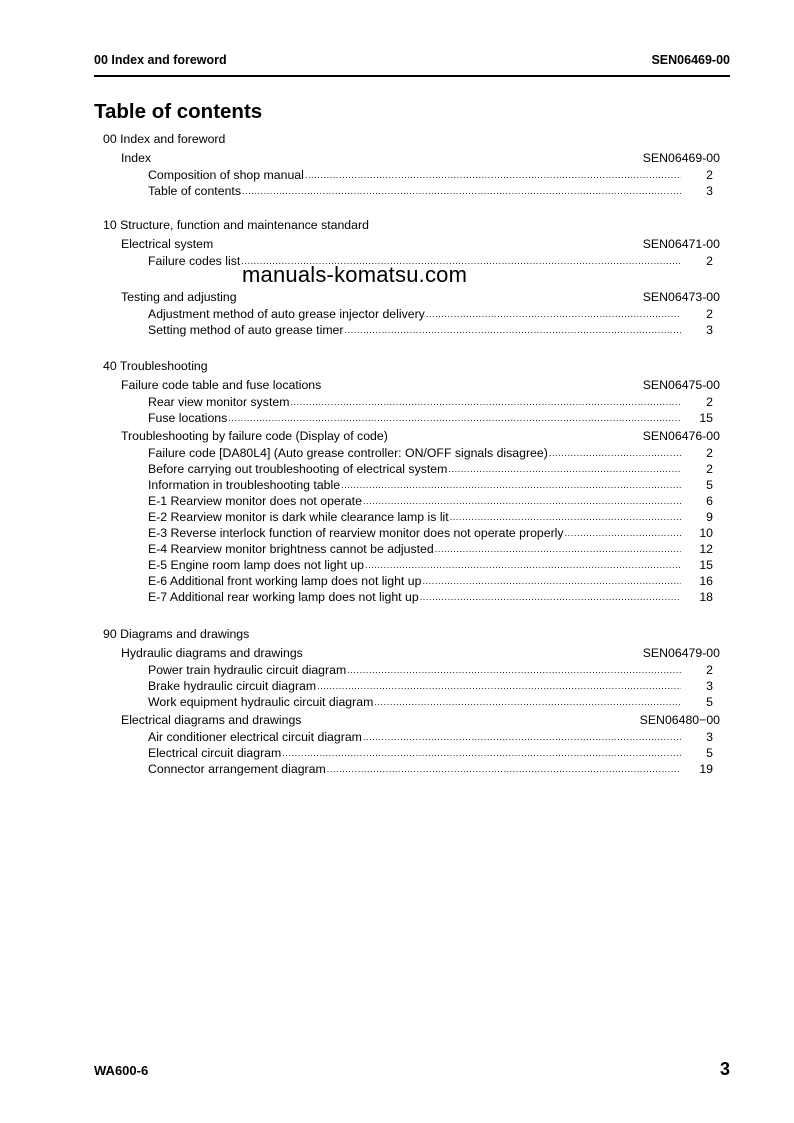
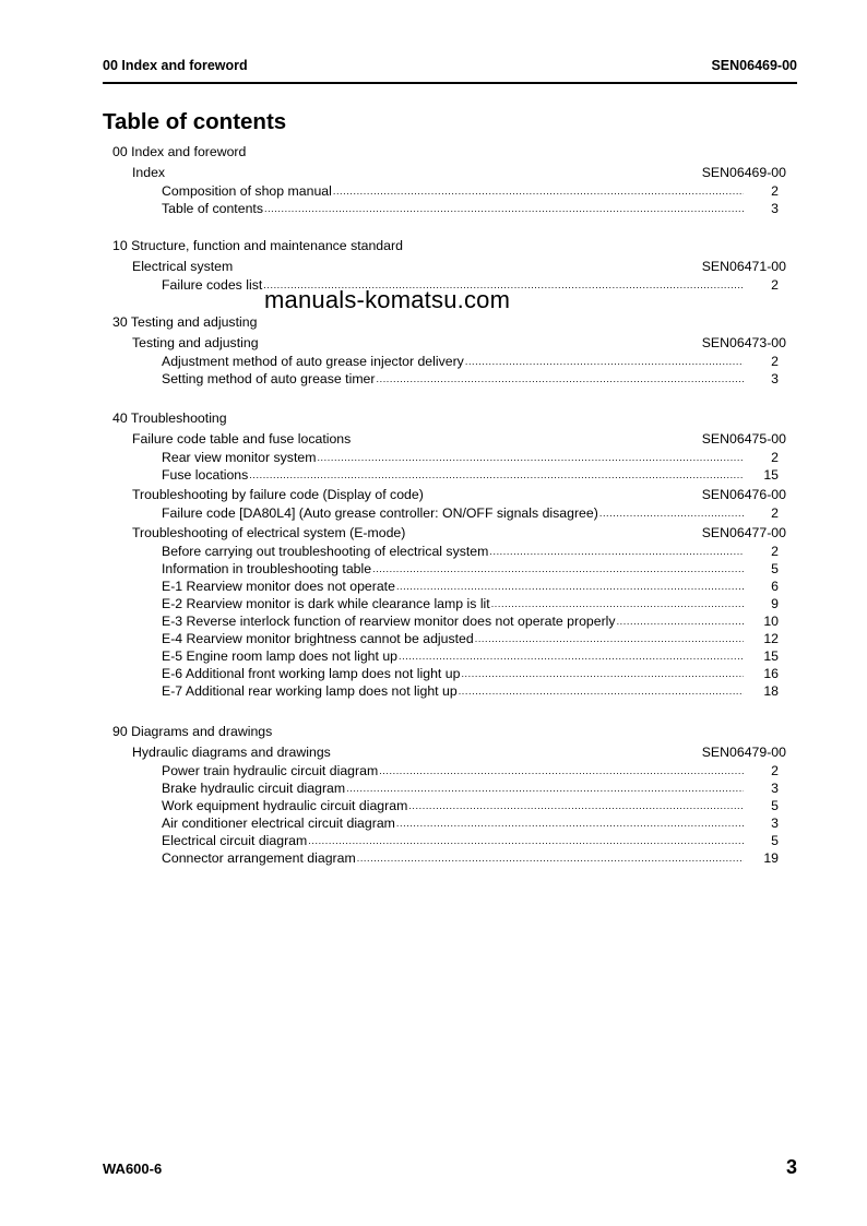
  00 Index and foreword
  SEN06469-00
  Table of contents
  00 Index and foreword
  Index
  SEN06469-00
  Composition of shop manual
  2
  Table of contents
  3
  10 Structure, function and maintenance standard
  Electrical system
  SEN06471-00
  Failure codes list
  2
+ 30 Testing and adjusting
  Testing and adjusting
  SEN06473-00
  Adjustment method of auto grease injector delivery
  2
  Setting method of auto grease timer
  3
  40 Troubleshooting
  Failure code table and fuse locations
  SEN06475-00
  Rear view monitor system
  2
  Fuse locations
  15
  Troubleshooting by failure code (Display of code)
  SEN06476-00
  Failure code [DA80L4] (Auto grease controller: ON/OFF signals disagree)
  2
+ Troubleshooting of electrical system (E-mode)
+ SEN06477-00
  Before carrying out troubleshooting of electrical system
  2
  Information in troubleshooting table
  5
  E-1 Rearview monitor does not operate
  6
  E-2 Rearview monitor is dark while clearance lamp is lit
  9
  E-3 Reverse interlock function of rearview monitor does not operate properly
  10
  E-4 Rearview monitor brightness cannot be adjusted
  12
  E-5 Engine room lamp does not light up
  15
  E-6 Additional front working lamp does not light up
  16
  E-7 Additional rear working lamp does not light up
  18
  90 Diagrams and drawings
  Hydraulic diagrams and drawings
  SEN06479-00
  Power train hydraulic circuit diagram
  2
  Brake hydraulic circuit diagram
  3
  Work equipment hydraulic circuit diagram
  5
- Electrical diagrams and drawings
- SEN06480−00
  Air conditioner electrical circuit diagram
  3
  Electrical circuit diagram
  5
  Connector arrangement diagram
  19
  manuals-komatsu.com
  WA600-6
  3
